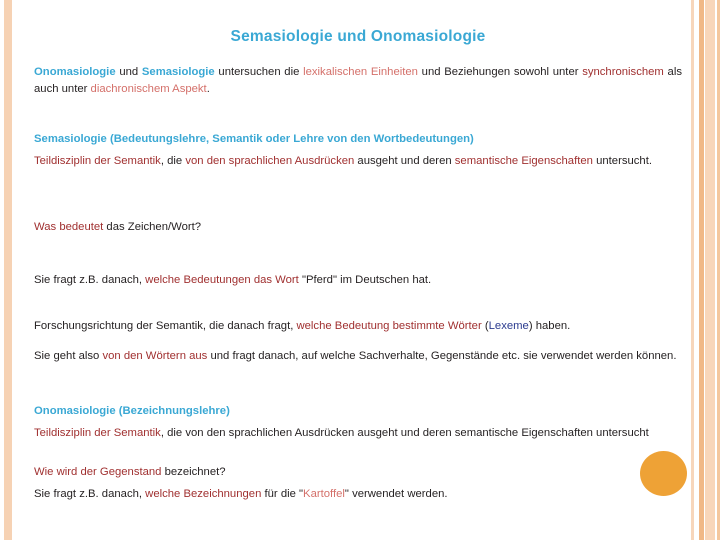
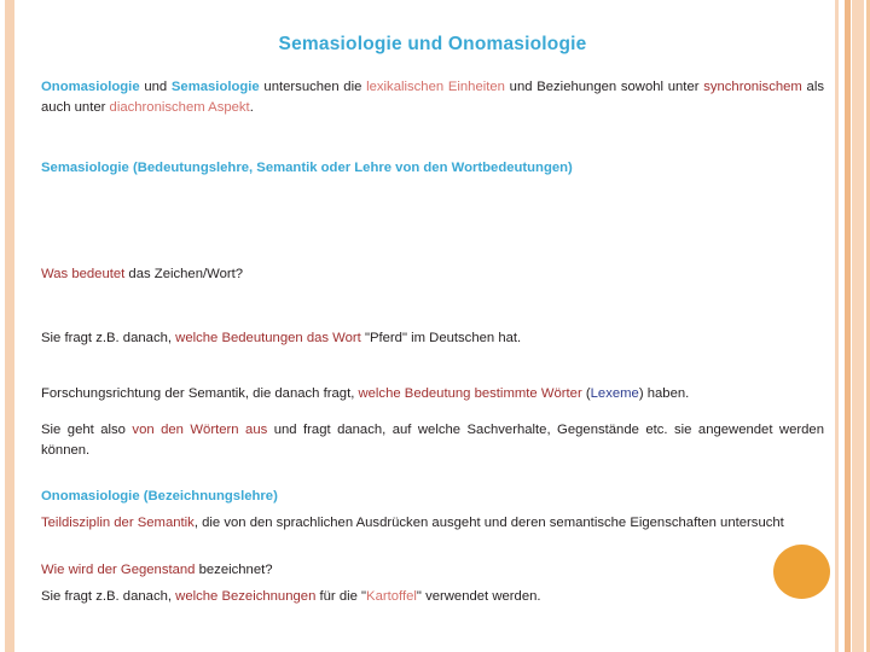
  Semasiologie und Onomasiologie
  Onomasiologie und Semasiologie untersuchen die lexikalischen Einheiten und Beziehungen sowohl unter synchronischem als auch unter diachronischem Aspekt.
  Semasiologie (Bedeutungslehre, Semantik oder Lehre von den Wortbedeutungen)
- Teildisziplin der Semantik, die von den sprachlichen Ausdrücken ausgeht und deren semantische Eigenschaften untersucht.
  Was bedeutet das Zeichen/Wort?
  Sie fragt z.B. danach, welche Bedeutungen das Wort "Pferd" im Deutschen hat.
  Forschungsrichtung der Semantik, die danach fragt, welche Bedeutung bestimmte Wörter (Lexeme) haben.
- Sie geht also von den Wörtern aus und fragt danach, auf welche Sachverhalte, Gegenstände etc. sie verwendet werden können.
+ Sie geht also von den Wörtern aus und fragt danach, auf welche Sachverhalte, Gegenstände etc. sie angewendet werden können.
  Onomasiologie (Bezeichnungslehre)
  Teildisziplin der Semantik, die von den sprachlichen Ausdrücken ausgeht und deren semantische Eigenschaften untersucht
  Wie wird der Gegenstand bezeichnet?
  Sie fragt z.B. danach, welche Bezeichnungen für die "Kartoffel" verwendet werden.
